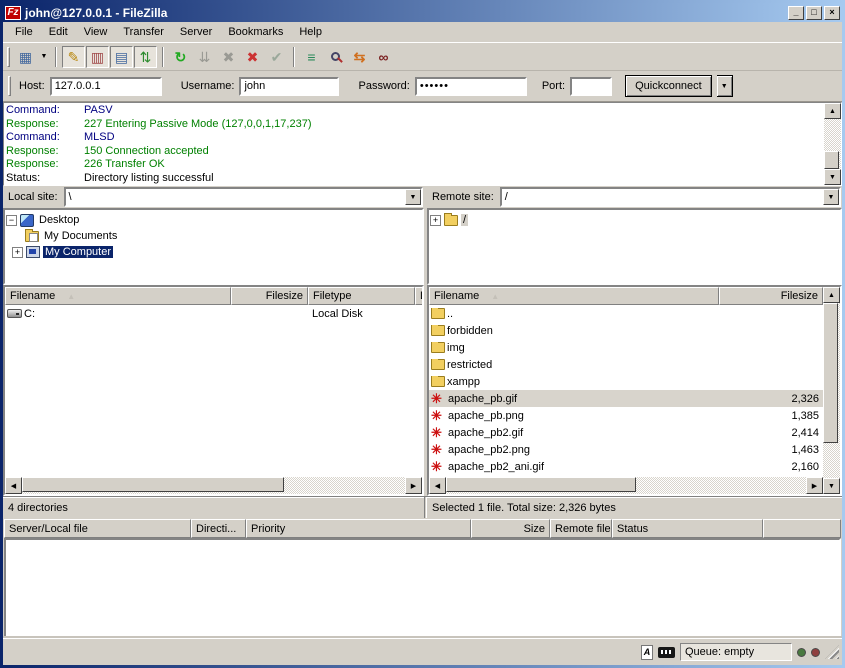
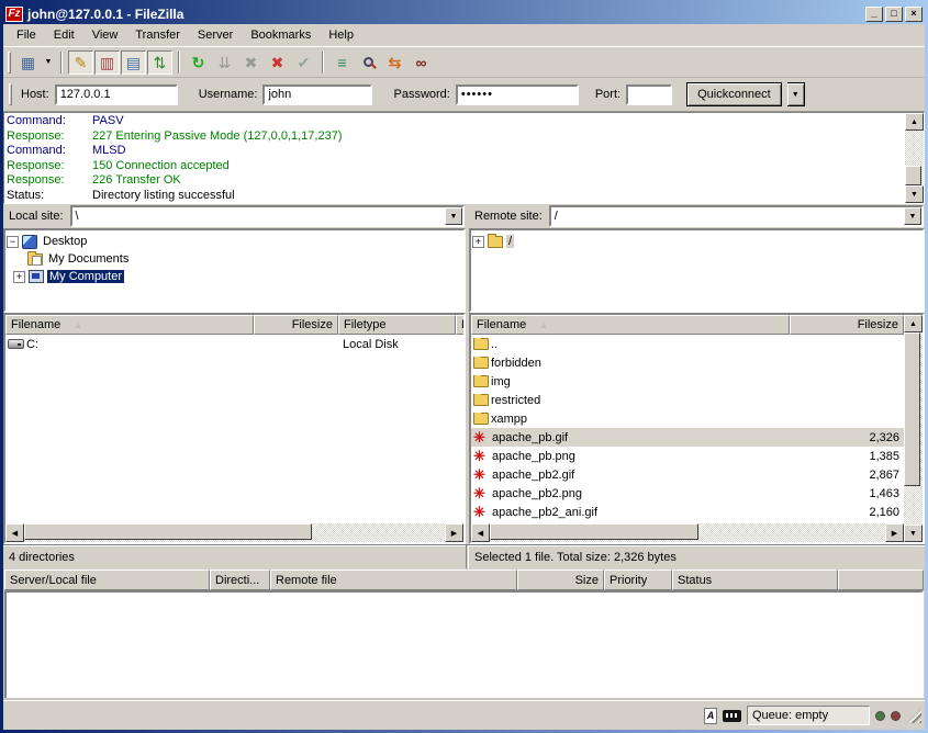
  Fz
  john@127.0.0.1 - FileZilla
  _
  □
  ×
  File
  Edit
  View
  Transfer
  Server
  Bookmarks
  Help
  ▦
  ✎
  ▥
  ▤
  ⇅
  ↻
  ⇊
  ✖
  ✖
  ✔
  ≡
  ⇆
  ∞
  Host:
  127.0.0.1
  Username:
  john
  Password:
  ••••••
  Port:
  Quickconnect
  Command:
  PASV
  Response:
  227 Entering Passive Mode (127,0,0,1,17,237)
  Command:
  MLSD
  Response:
  150 Connection accepted
  Response:
  226 Transfer OK
  Status:
  Directory listing successful
  Local site:
  \
  −
  Desktop
  My Documents
  +
  My Computer
  Remote site:
  /
  +
  /
  Filename
  Filesize
  Filetype
  C:
  Local Disk
  Filename
  Filesize
  ..
  forbidden
  img
  restricted
  xampp
  ✳
  apache_pb.gif
  2,326
  ✳
  apache_pb.png
  1,385
  ✳
  apache_pb2.gif
- 2,414
+ 2,867
  ✳
  apache_pb2.png
  1,463
  ✳
  apache_pb2_ani.gif
  2,160
  4 directories
  Selected 1 file. Total size: 2,326 bytes
  Server/Local file
  Directi...
- Priority
+ Remote file
  Size
- Remote file
+ Priority
  Status
  A
  Queue: empty
